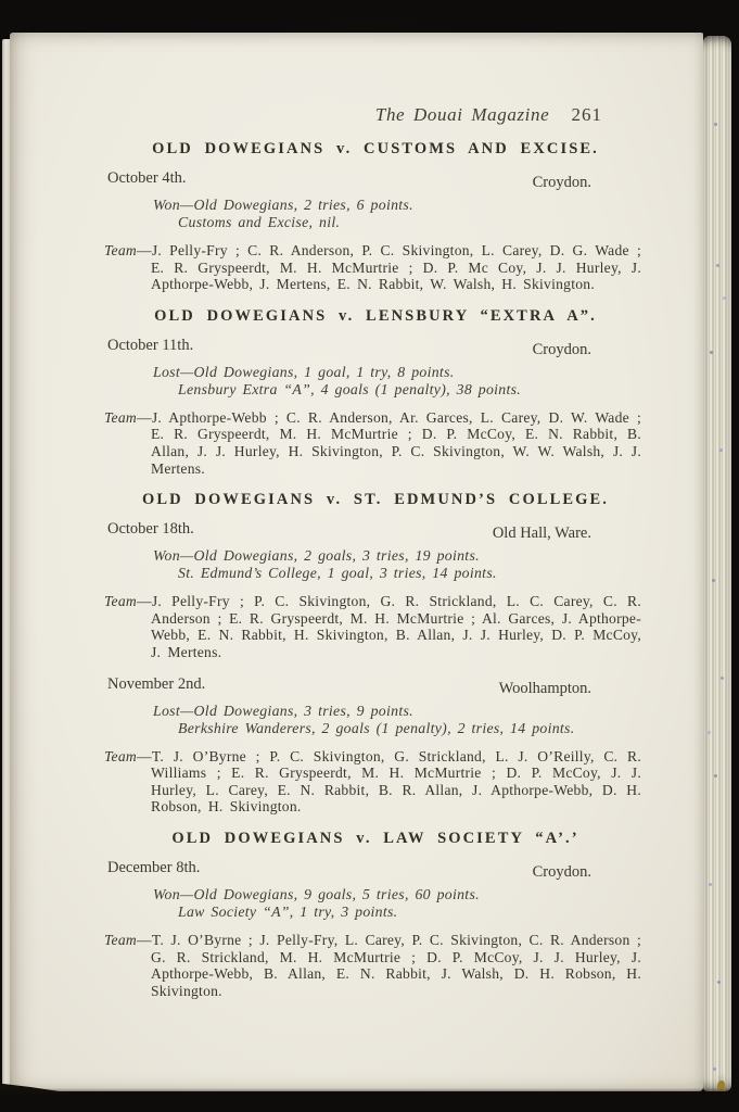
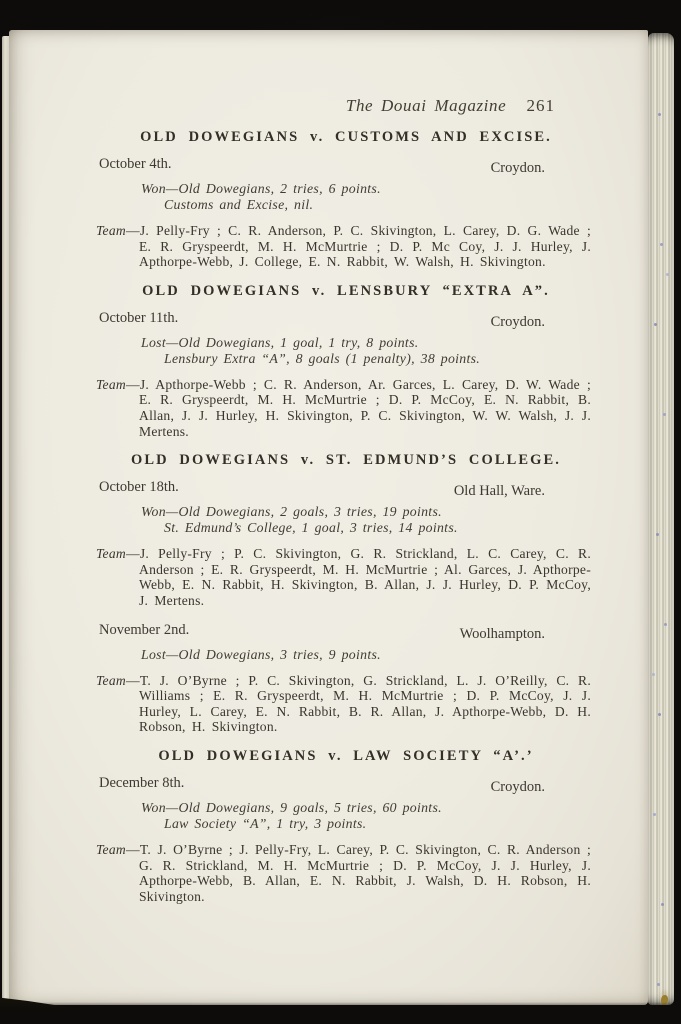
  The Douai Magazine 261
  OLD DOWEGIANS v. CUSTOMS AND EXCISE.
  October 4th.
  Croydon.
  Won—Old Dowegians, 2 tries, 6 points.
  Customs and Excise, nil.
- Team—J. Pelly-Fry ; C. R. Anderson, P. C. Skivington, L. Carey, D. G. Wade ; E. R. Gryspeerdt, M. H. McMurtrie ; D. P. Mc Coy, J. J. Hurley, J. Apthorpe-Webb, J. Mertens, E. N. Rabbit, W. Walsh, H. Skivington.
+ Team—J. Pelly-Fry ; C. R. Anderson, P. C. Skivington, L. Carey, D. G. Wade ; E. R. Gryspeerdt, M. H. McMurtrie ; D. P. Mc Coy, J. J. Hurley, J. Apthorpe-Webb, J. College, E. N. Rabbit, W. Walsh, H. Skivington.
  OLD DOWEGIANS v. LENSBURY “EXTRA A”.
  October 11th.
  Croydon.
  Lost—Old Dowegians, 1 goal, 1 try, 8 points.
- Lensbury Extra “A”, 4 goals (1 penalty), 38 points.
+ Lensbury Extra “A”, 8 goals (1 penalty), 38 points.
  Team—J. Apthorpe-Webb ; C. R. Anderson, Ar. Garces, L. Carey, D. W. Wade ; E. R. Gryspeerdt, M. H. McMurtrie ; D. P. McCoy, E. N. Rabbit, B. Allan, J. J. Hurley, H. Skivington, P. C. Skivington, W. W. Walsh, J. J. Mertens.
  OLD DOWEGIANS v. ST. EDMUND’S COLLEGE.
  October 18th.
  Old Hall, Ware.
  Won—Old Dowegians, 2 goals, 3 tries, 19 points.
  St. Edmund’s College, 1 goal, 3 tries, 14 points.
  Team—J. Pelly-Fry ; P. C. Skivington, G. R. Strickland, L. C. Carey, C. R. Anderson ; E. R. Gryspeerdt, M. H. McMurtrie ; Al. Garces, J. Apthorpe-Webb, E. N. Rabbit, H. Skivington, B. Allan, J. J. Hurley, D. P. McCoy, J. Mertens.
  November 2nd.
  Woolhampton.
  Lost—Old Dowegians, 3 tries, 9 points.
- Berkshire Wanderers, 2 goals (1 penalty), 2 tries, 14 points.
  Team—T. J. O’Byrne ; P. C. Skivington, G. Strickland, L. J. O’Reilly, C. R. Williams ; E. R. Gryspeerdt, M. H. McMurtrie ; D. P. McCoy, J. J. Hurley, L. Carey, E. N. Rabbit, B. R. Allan, J. Apthorpe-Webb, D. H. Robson, H. Skivington.
  OLD DOWEGIANS v. LAW SOCIETY “A’.’
  December 8th.
  Croydon.
  Won—Old Dowegians, 9 goals, 5 tries, 60 points.
  Law Society “A”, 1 try, 3 points.
  Team—T. J. O’Byrne ; J. Pelly-Fry, L. Carey, P. C. Skivington, C. R. Anderson ; G. R. Strickland, M. H. McMurtrie ; D. P. McCoy, J. J. Hurley, J. Apthorpe-Webb, B. Allan, E. N. Rabbit, J. Walsh, D. H. Robson, H. Skivington.
